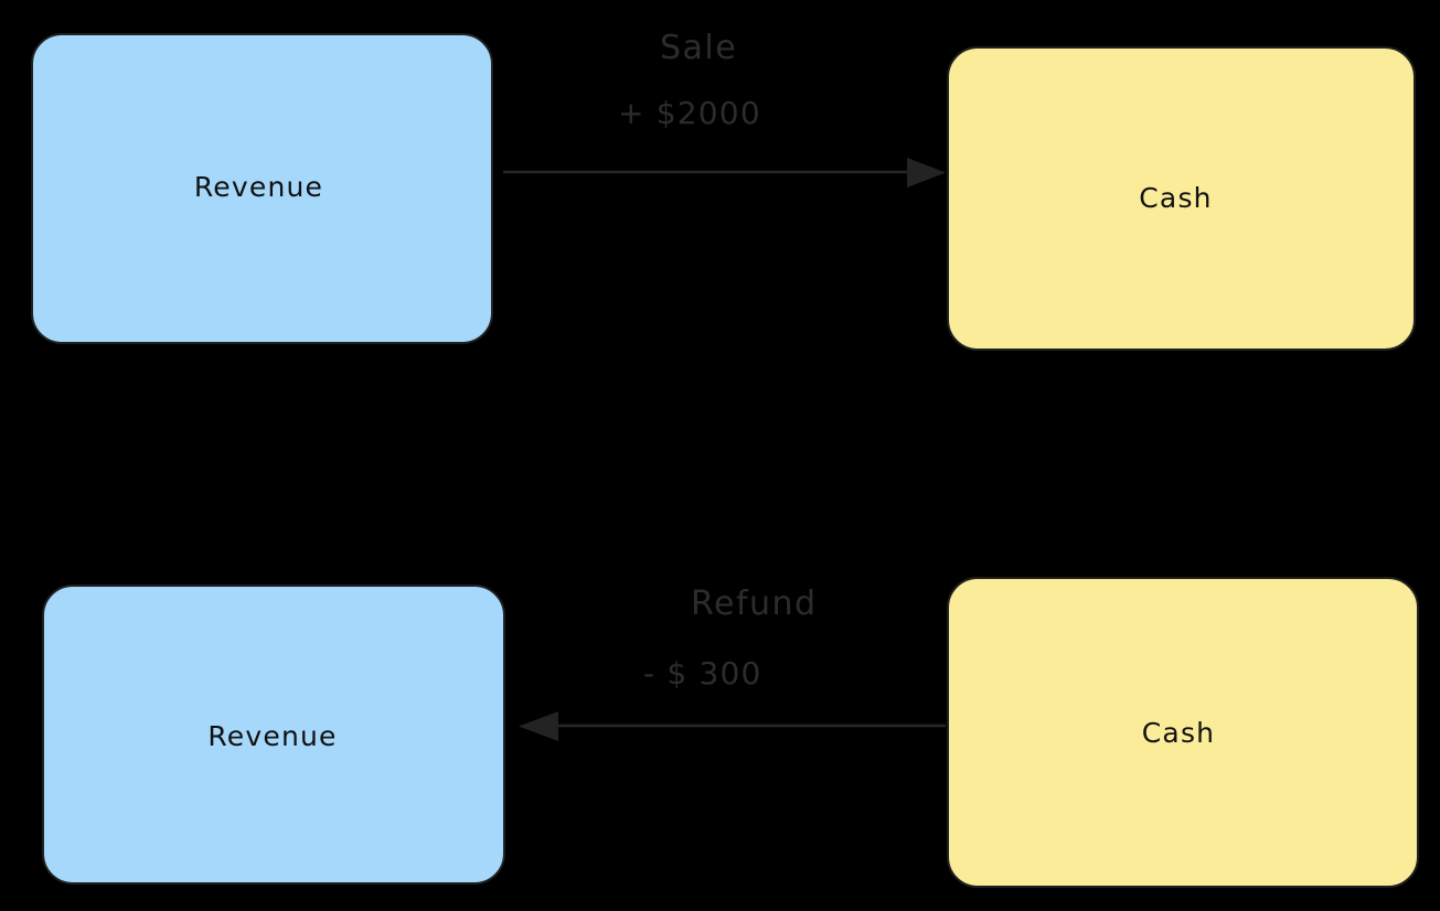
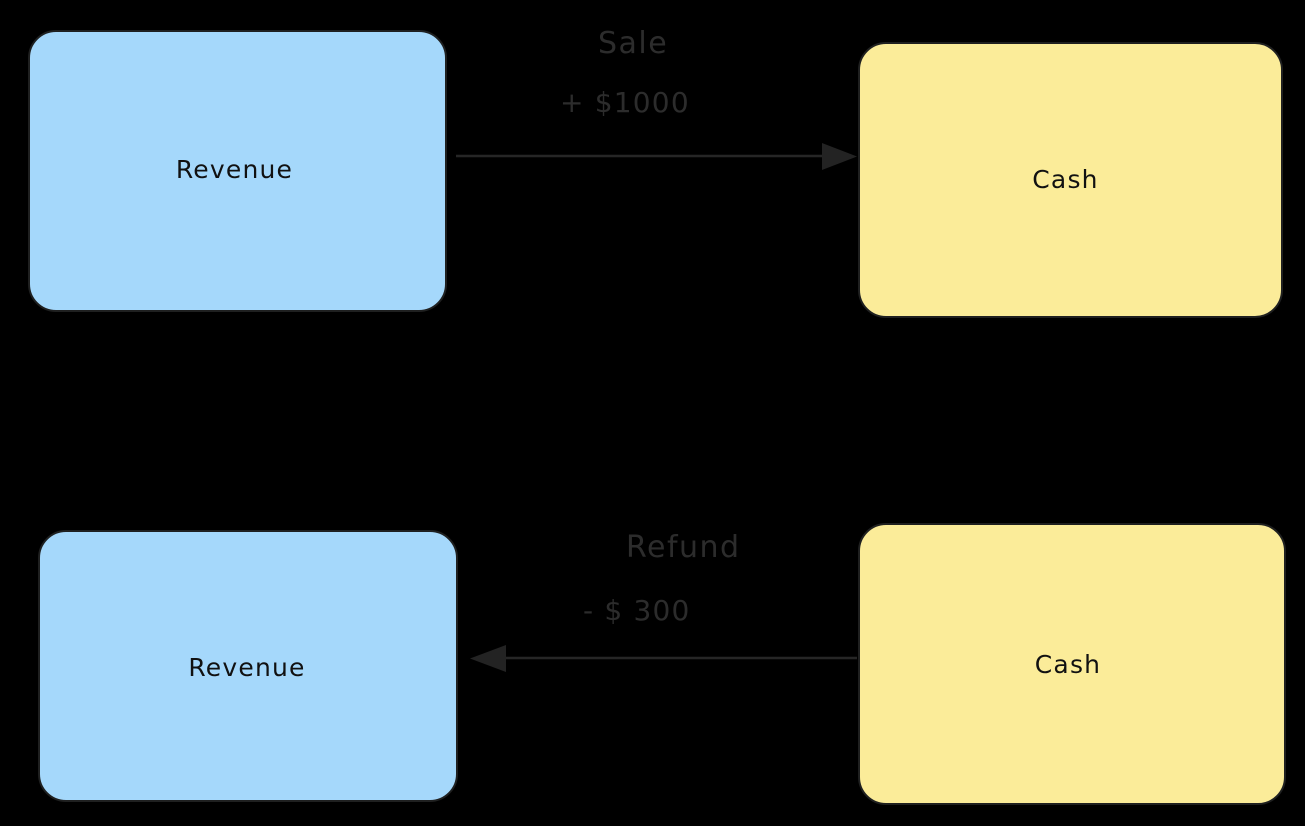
  Revenue
  Cash
  Revenue
  Cash
  Sale
- + $2000
+ + $1000
  Refund
  - $ 300
